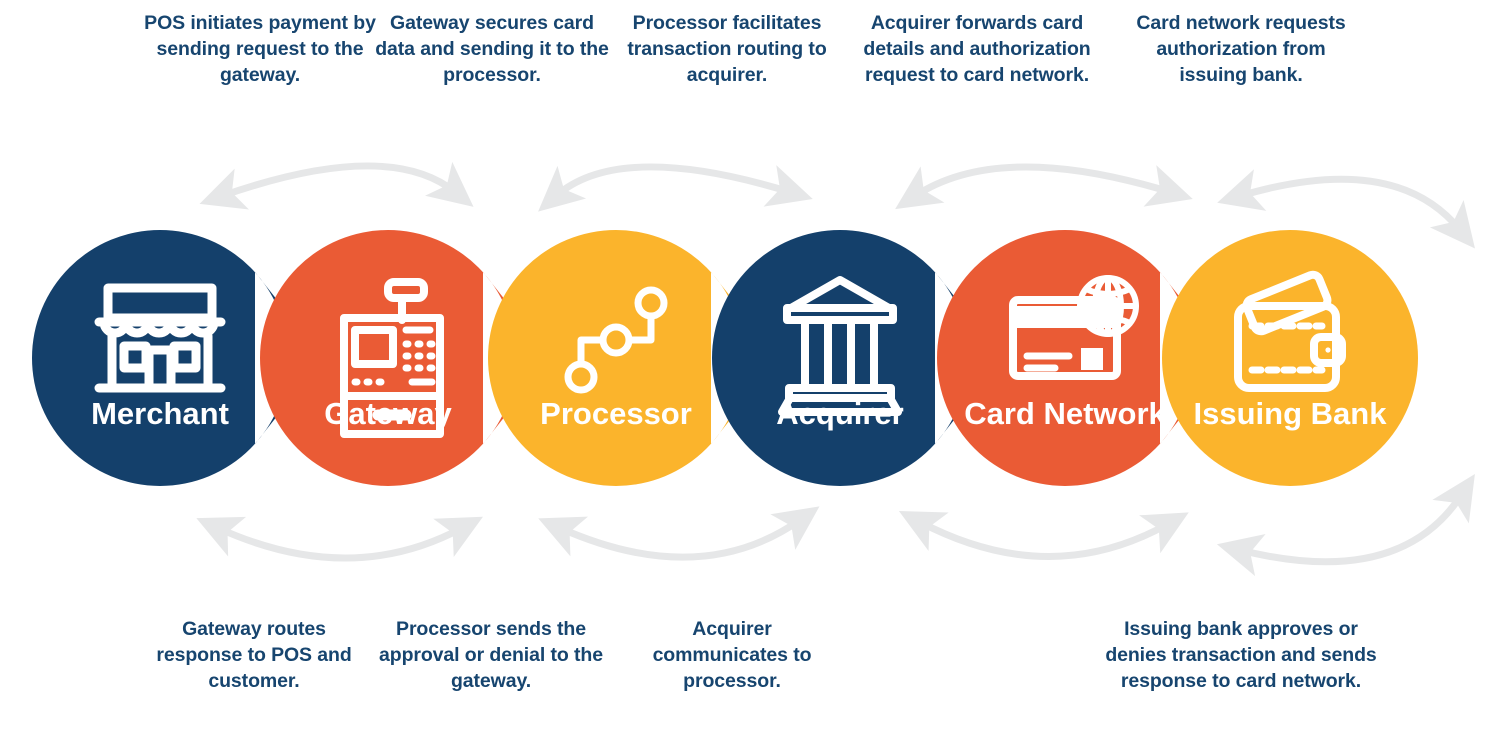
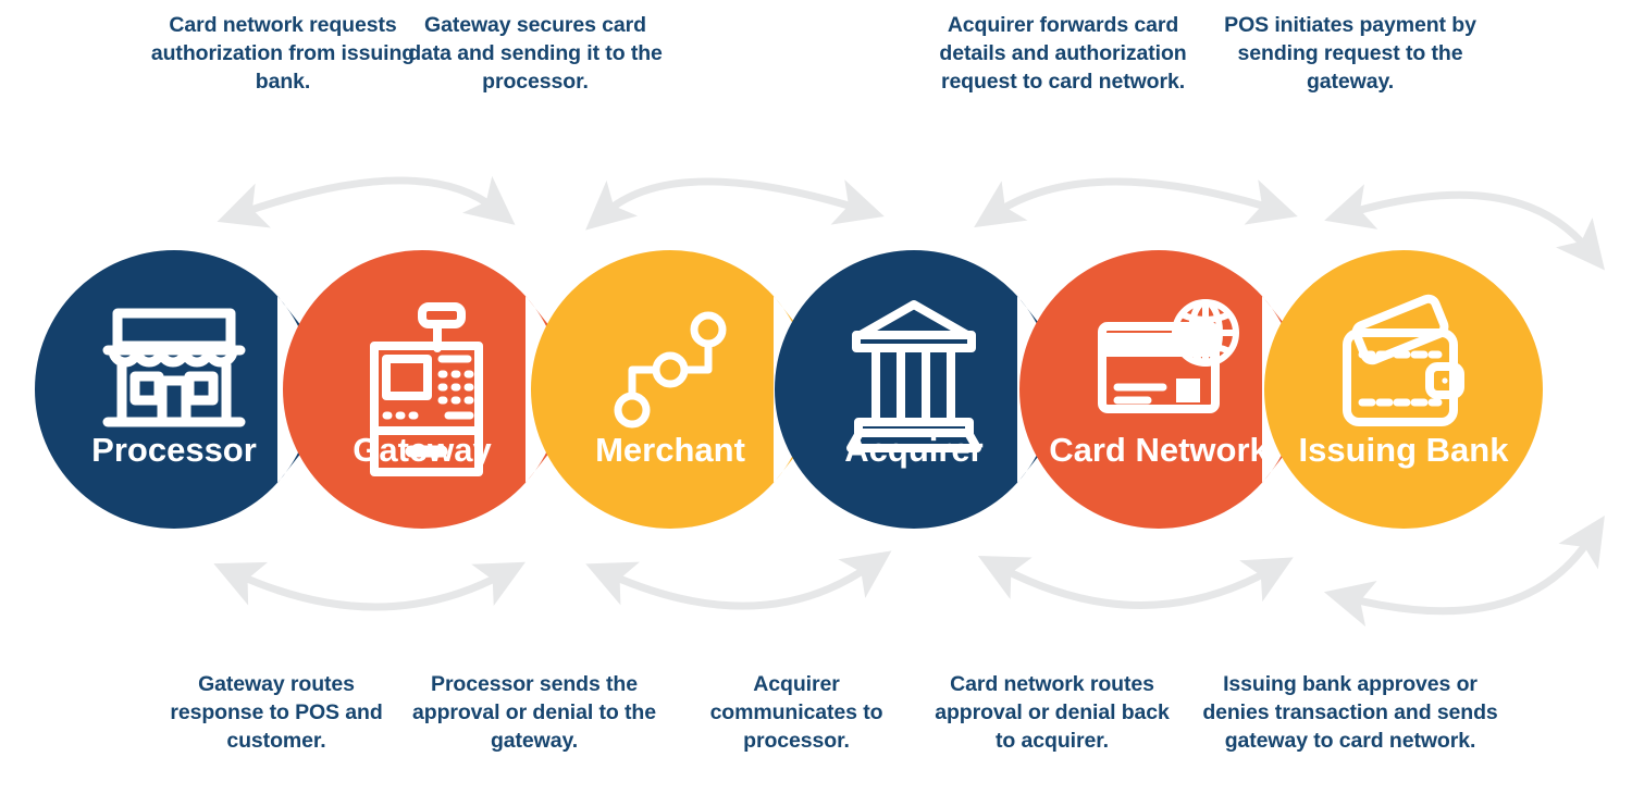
- POS initiates payment by sending request to the gateway.
+ Card network requests authorization from issuing bank.
  Gateway secures card data and sending it to the processor.
- Processor facilitates transaction routing to acquirer.
  Acquirer forwards card details and authorization request to card network.
- Card network requests authorization from issuing bank.
+ POS initiates payment by sending request to the gateway.
  Gateway routes response to POS and customer.
  Processor sends the approval or denial to the gateway.
  Acquirer communicates to processor.
+ Card network routes approval or denial back to acquirer.
- Issuing bank approves or denies transaction and sends response to card network.
+ Issuing bank approves or denies transaction and sends gateway to card network.
- Merchant
+ Processor
  Gateway
- Processor
+ Merchant
  Acquirer
  Card Network
  Issuing Bank
